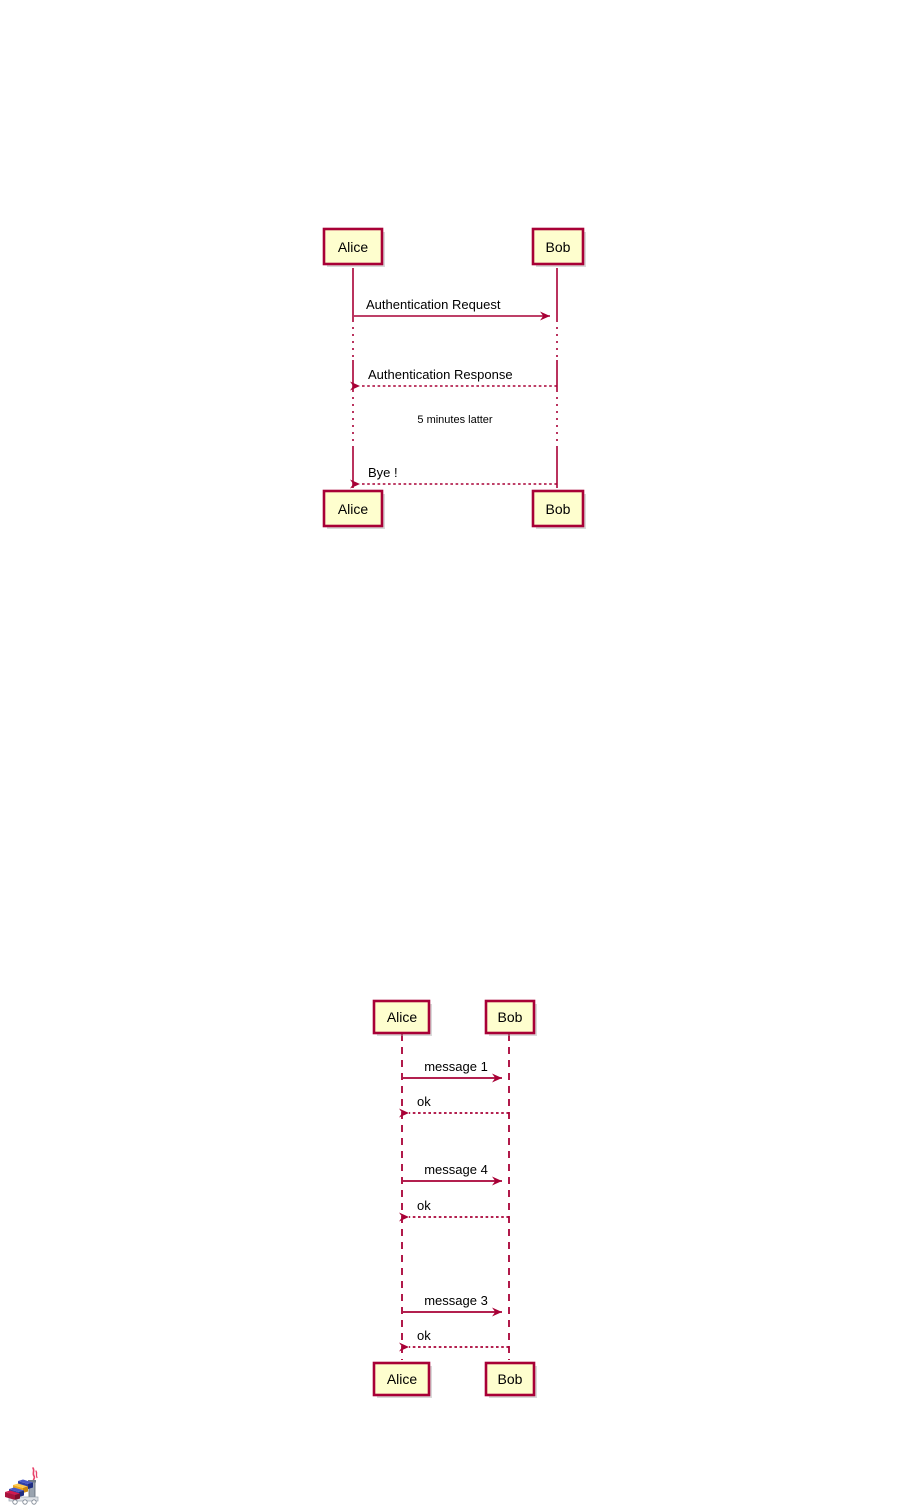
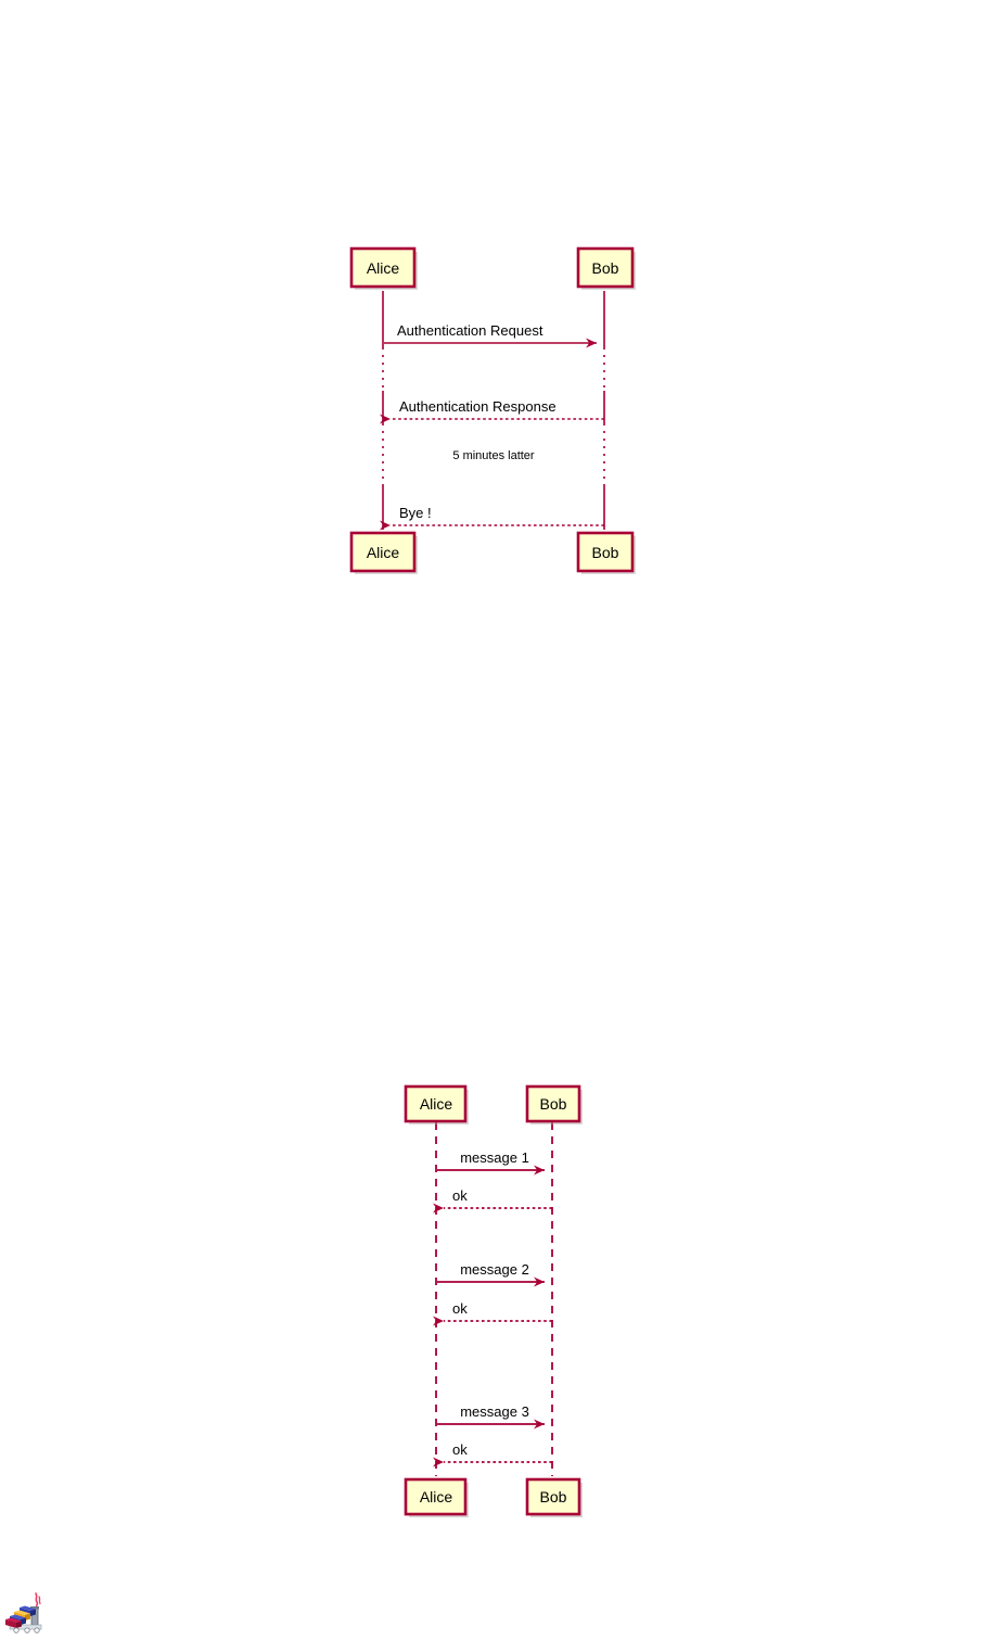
  Authentication Request
  Authentication Response
  5 minutes latter
  Bye !
  Alice
  Bob
  Alice
  Bob
  message 1
  ok
- message 4
+ message 2
  ok
  message 3
  ok
  Alice
  Bob
  Alice
  Bob
